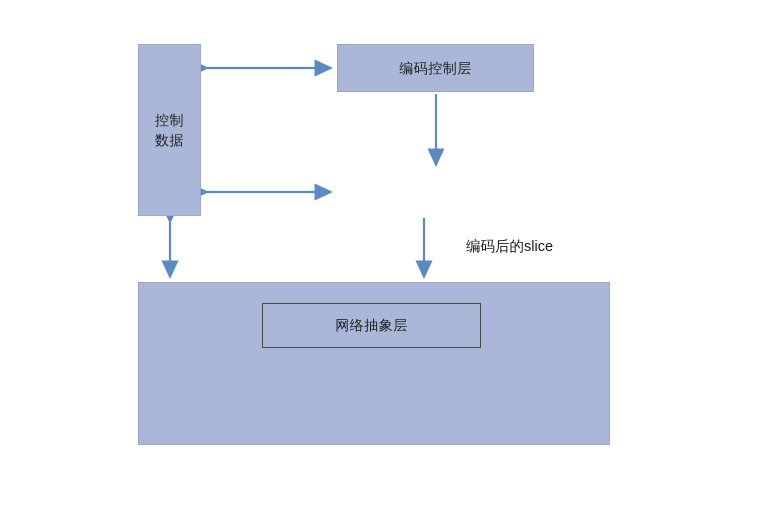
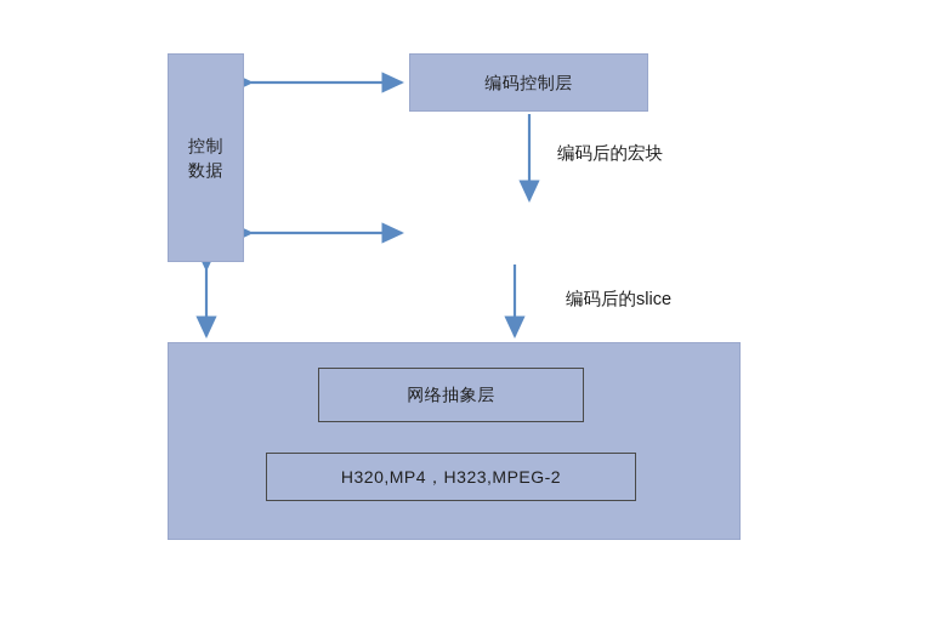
  控制
  数据
  编码控制层
  网络抽象层
+ H320,MP4，H323,MPEG-2
+ 编码后的宏块
  编码后的slice
